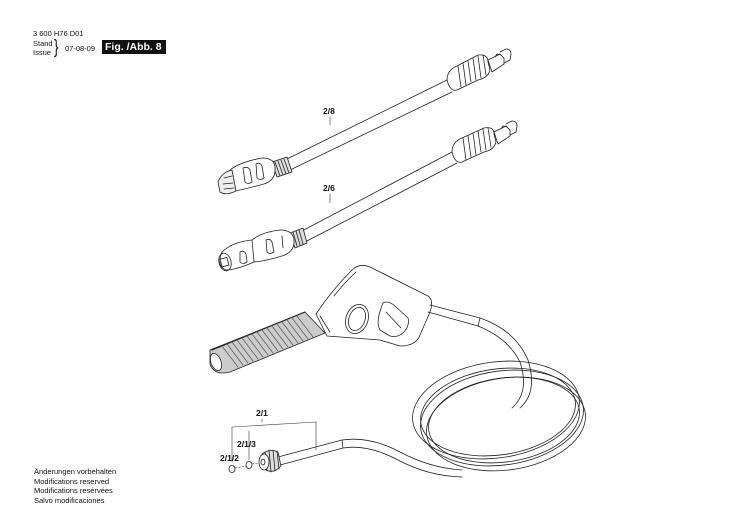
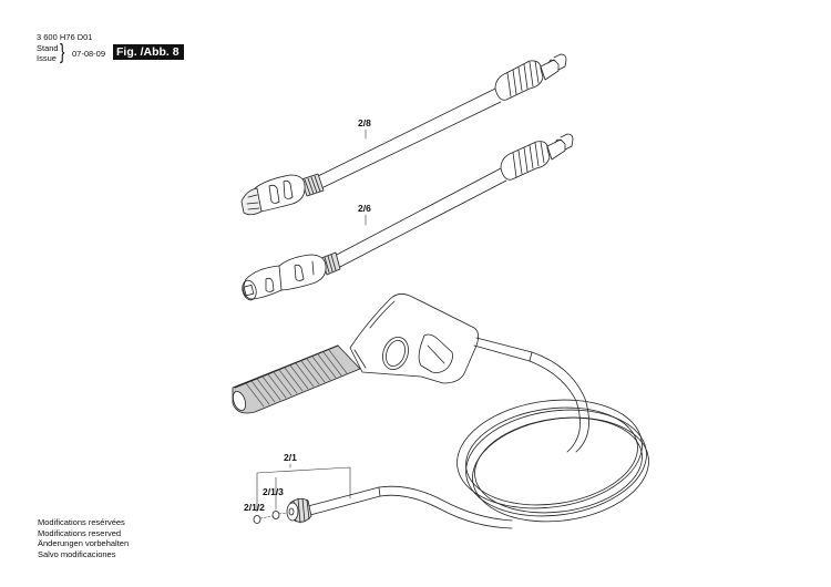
  3 600 H76 D01
  Stand
  Issue
  }
  07-08-09
  Fig. /Abb. 8
  2/8
  2/6
  2/1
  2/1/3
  2/1/2
- Änderungen vorbehalten
+ Modifications resérvées
  Modifications reserved
- Modifications resérvées
+ Änderungen vorbehalten
  Salvo modificaciones
